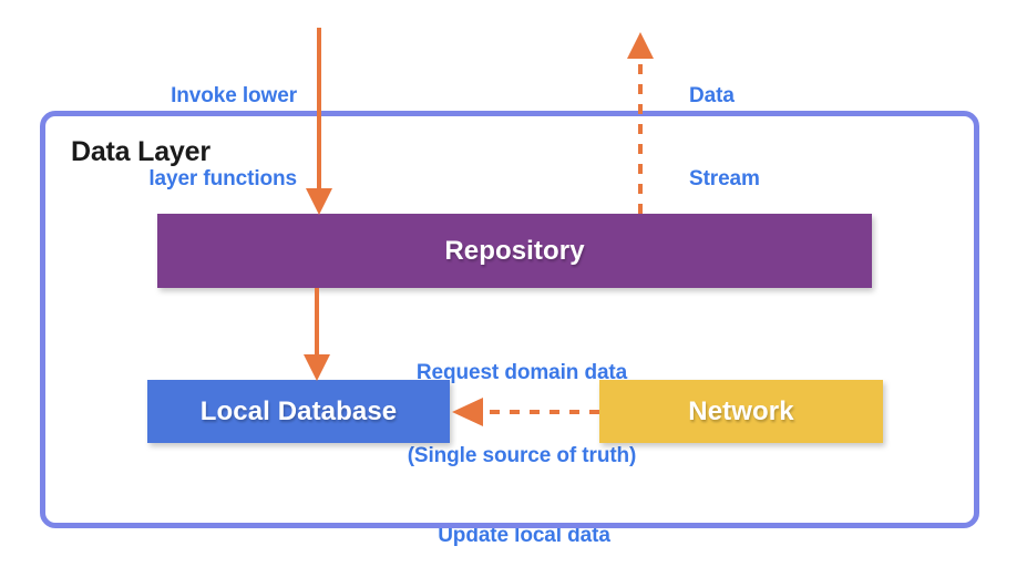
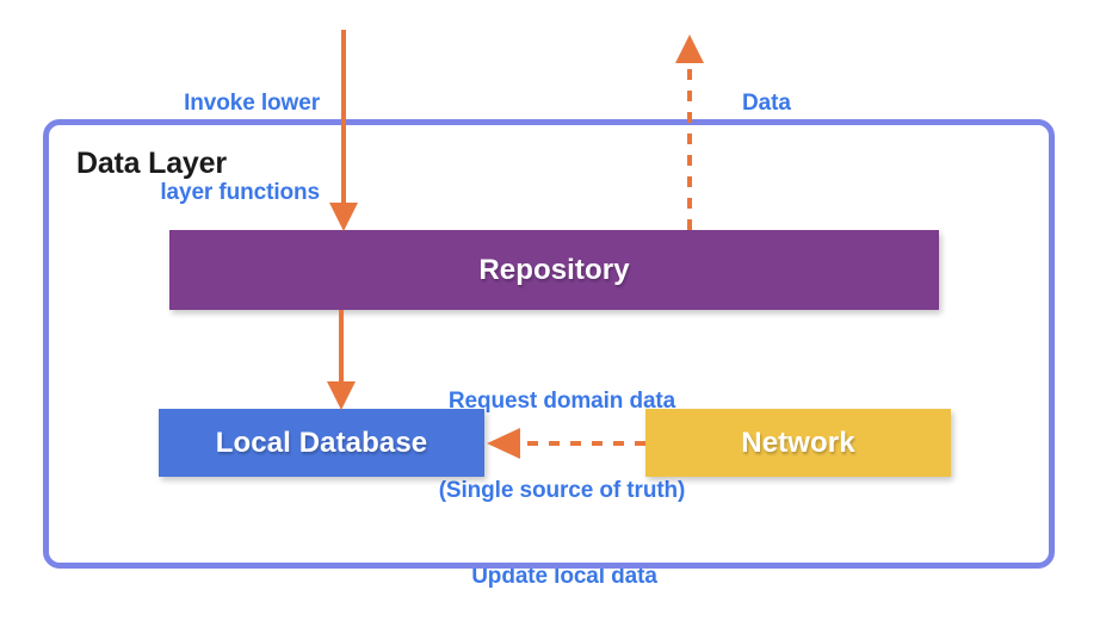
  Invoke lower
  layer functions
  Data
- Stream
  Request domain data
  (Single source of truth)
  Update local data
  Data Layer
  Repository
  Local Database
  Network
